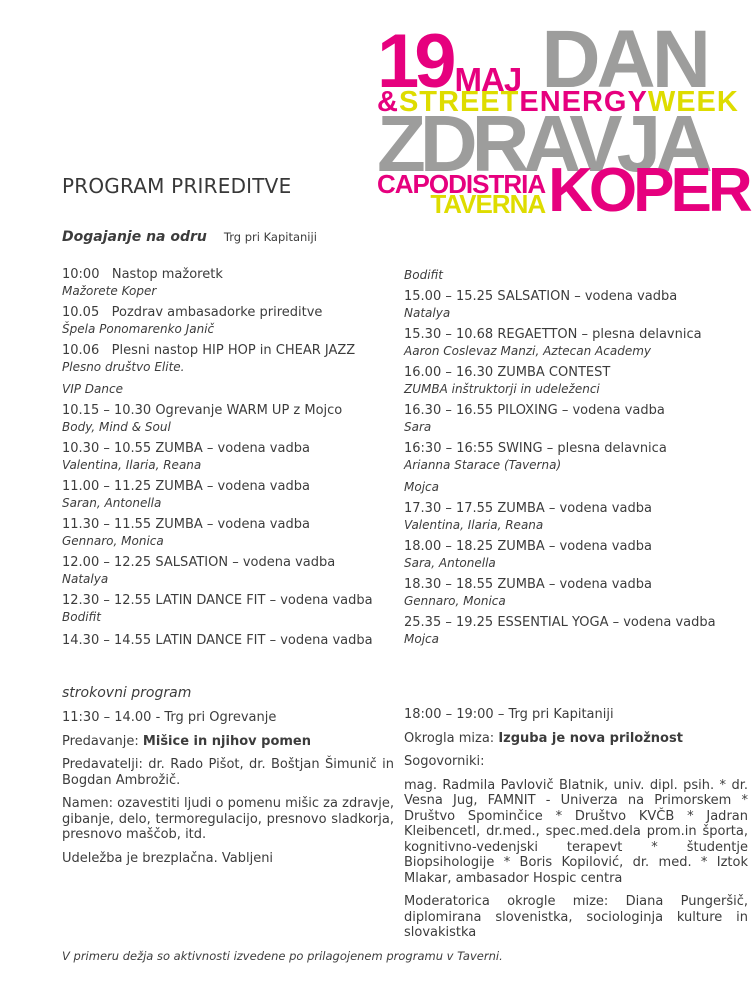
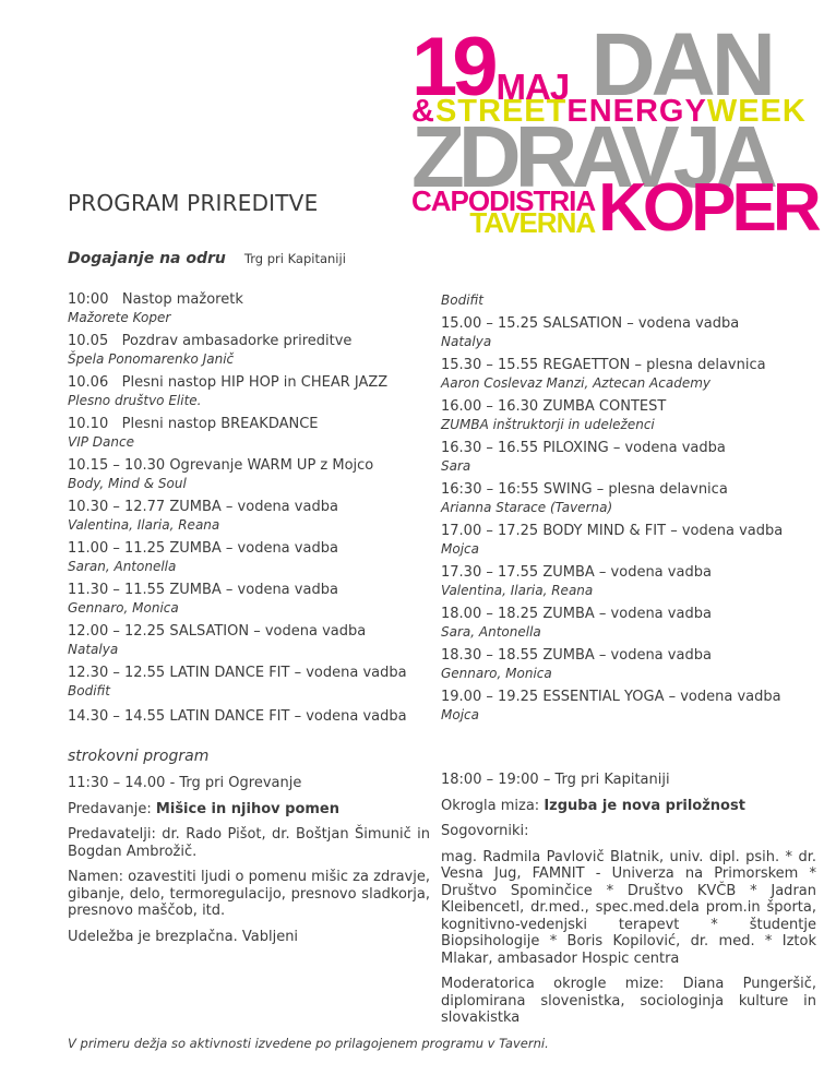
  19
  MAJ
  DAN
  &
  STREET
  ENERGY
  WEEK
  ZDRAVJA
  CAPODISTRIA
  TAVERNA
  KOPER
  PROGRAM PRIREDITVE
  Dogajanje na odru
  Trg pri Kapitaniji
  10:00 Nastop mažoretk
  Mažorete Koper
  10.05 Pozdrav ambasadorke prireditve
  Špela Ponomarenko Janič
  10.06 Plesni nastop HIP HOP in CHEAR JAZZ
  Plesno društvo Elite.
+ 10.10 Plesni nastop BREAKDANCE
  VIP Dance
  10.15 – 10.30 Ogrevanje WARM UP z Mojco
  Body, Mind & Soul
- 10.30 – 10.55 ZUMBA – vodena vadba
+ 10.30 – 12.77 ZUMBA – vodena vadba
  Valentina, Ilaria, Reana
  11.00 – 11.25 ZUMBA – vodena vadba
  Saran, Antonella
  11.30 – 11.55 ZUMBA – vodena vadba
  Gennaro, Monica
  12.00 – 12.25 SALSATION – vodena vadba
  Natalya
  12.30 – 12.55 LATIN DANCE FIT – vodena vadba
  Bodifit
  14.30 – 14.55 LATIN DANCE FIT – vodena vadba
  Bodifit
  15.00 – 15.25 SALSATION – vodena vadba
  Natalya
- 15.30 – 10.68 REGAETTON – plesna delavnica
+ 15.30 – 15.55 REGAETTON – plesna delavnica
  Aaron Coslevaz Manzi, Aztecan Academy
  16.00 – 16.30 ZUMBA CONTEST
  ZUMBA inštruktorji in udeleženci
  16.30 – 16.55 PILOXING – vodena vadba
  Sara
  16:30 – 16:55 SWING – plesna delavnica
  Arianna Starace (Taverna)
+ 17.00 – 17.25 BODY MIND & FIT – vodena vadba
  Mojca
  17.30 – 17.55 ZUMBA – vodena vadba
  Valentina, Ilaria, Reana
  18.00 – 18.25 ZUMBA – vodena vadba
  Sara, Antonella
  18.30 – 18.55 ZUMBA – vodena vadba
  Gennaro, Monica
- 25.35 – 19.25 ESSENTIAL YOGA – vodena vadba
+ 19.00 – 19.25 ESSENTIAL YOGA – vodena vadba
  Mojca
  strokovni program
  11:30 – 14.00 - Trg pri Ogrevanje
  Predavanje: Mišice in njihov pomen
  Predavatelji: dr. Rado Pišot, dr. Boštjan Šimunič in Bogdan Ambrožič.
  Namen: ozavestiti ljudi o pomenu mišic za zdravje, gibanje, delo, termoregulacijo, presnovo sladkorja, presnovo maščob, itd.
  Udeležba je brezplačna. Vabljeni
  18:00 – 19:00 – Trg pri Kapitaniji
  Okrogla miza: Izguba je nova priložnost
  Sogovorniki:
  mag. Radmila Pavlovič Blatnik, univ. dipl. psih. * dr. Vesna Jug, FAMNIT - Univerza na Primorskem * Društvo Spominčice * Društvo KVČB * Jadran Kleibencetl, dr.med., spec.med.dela prom.in športa, kognitivno-vedenjski terapevt * študentje Biopsihologije * Boris Kopilović, dr. med. * Iztok Mlakar, ambasador Hospic centra
  Moderatorica okrogle mize: Diana Pungeršič, diplomirana slovenistka, sociologinja kulture in slovakistka
  V primeru dežja so aktivnosti izvedene po prilagojenem programu v Taverni.
